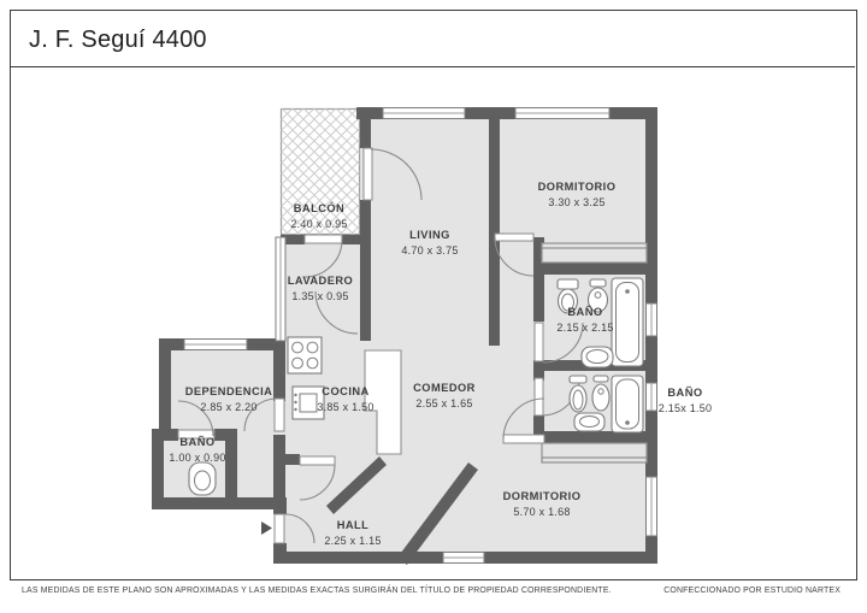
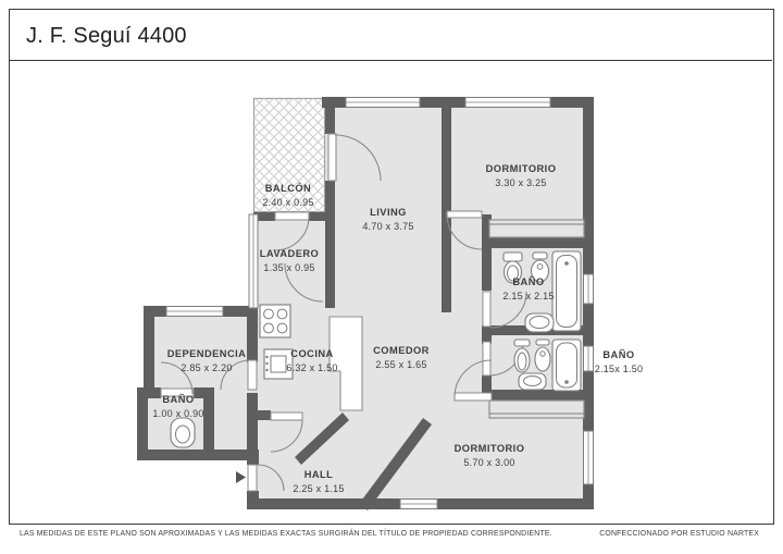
  J. F. Seguí 4400
  BALCÓN
  2.40 x 0.95
  LIVING
  4.70 x 3.75
  DORMITORIO
  3.30 x 3.25
  LAVADERO
  1.35 x 0.95
  BAÑO
  2.15 x 2.15
  DEPENDENCIA
  2.85 x 2.20
  COCINA
- 3.85 x 1.50
+ 6.32 x 1.50
  COMEDOR
  2.55 x 1.65
  BAÑO
  2.15x 1.50
  BAÑO
  1.00 x 0.90
  HALL
  2.25 x 1.15
  DORMITORIO
- 5.70 x 1.68
+ 5.70 x 3.00
